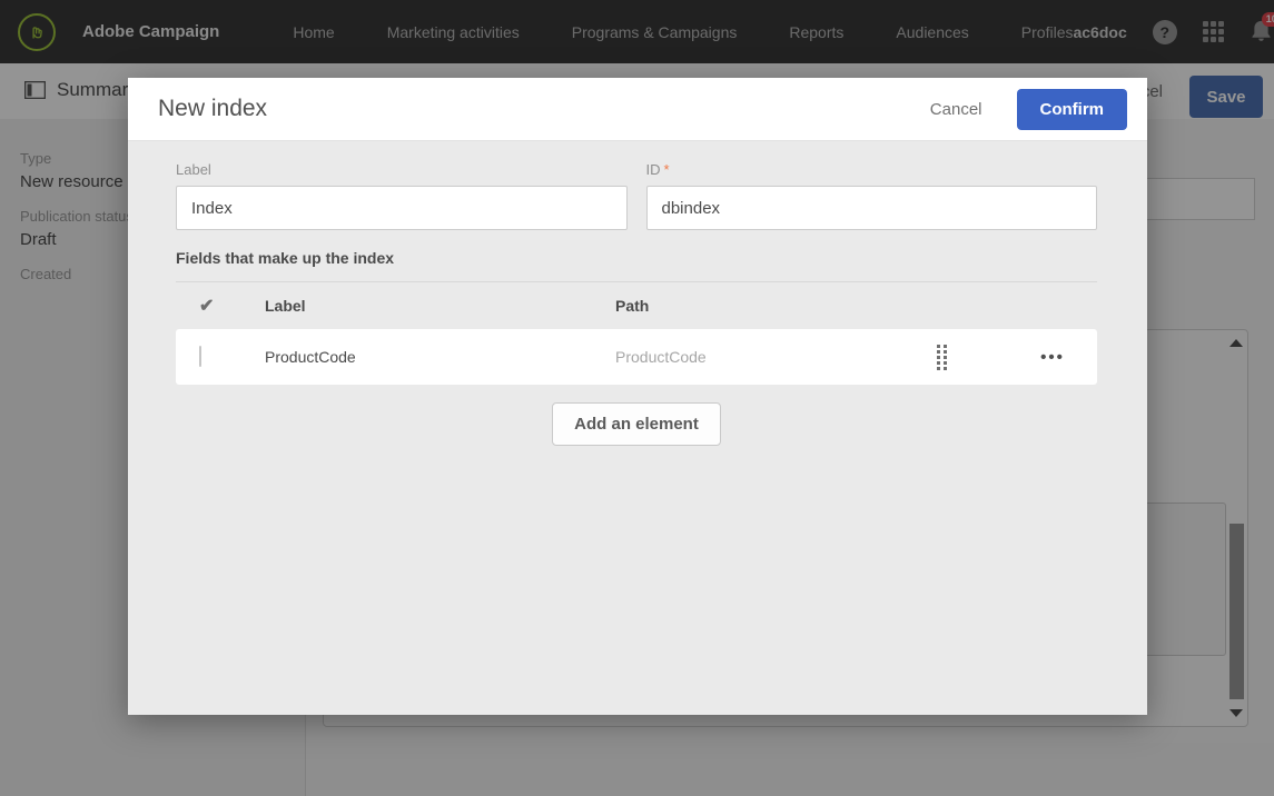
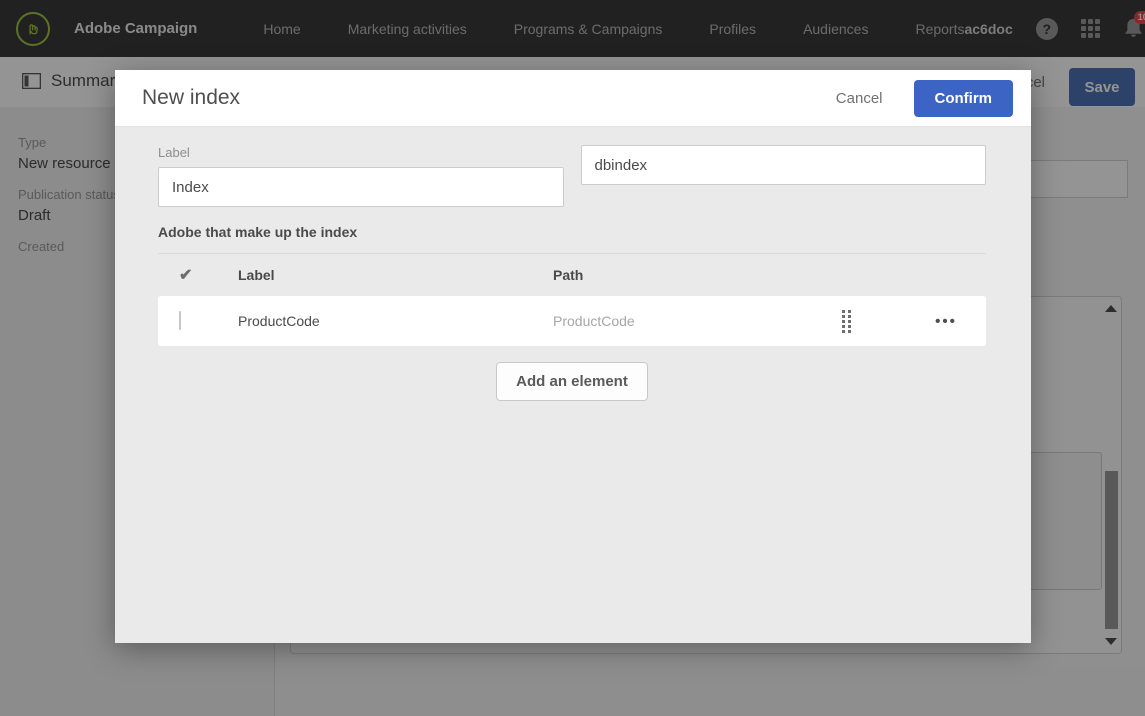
  Adobe Campaign
  Home
  Marketing activities
  Programs & Campaigns
- Reports
+ Profiles
  Audiences
- Profiles
+ Reports
  ac6doc
  ?
  Summar
  Save
  Type
  New resource
  Publication statu
  Draft
  Created
  New index
  Cancel
  Confirm
  Label
  Index
- ID *
  dbindex
- Fields that make up the index
+ Adobe that make up the index
  ✔
  Label
  Path
  ProductCode
  ProductCode
  •••
  Add an element
